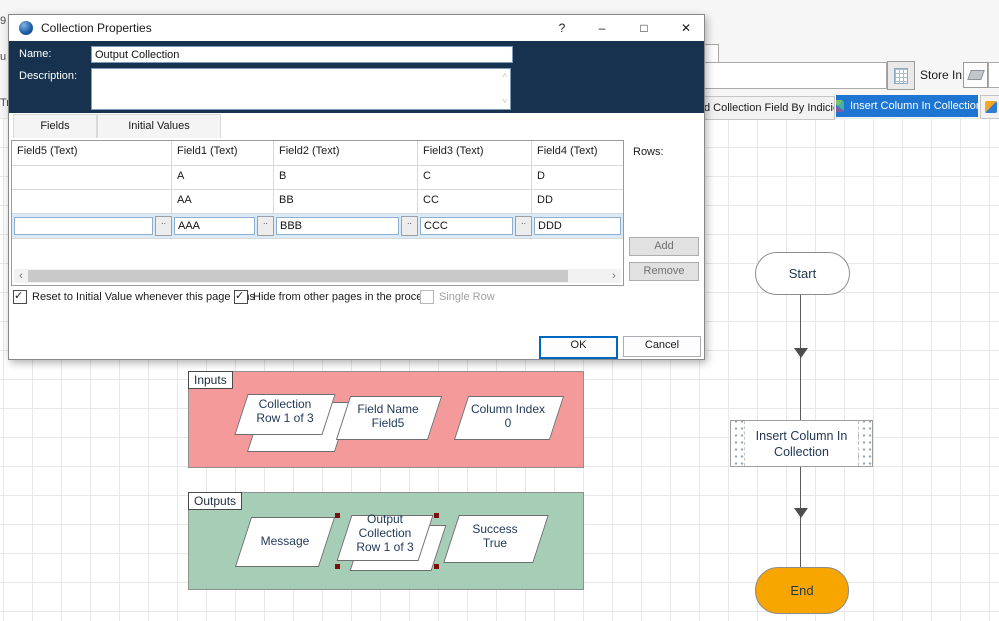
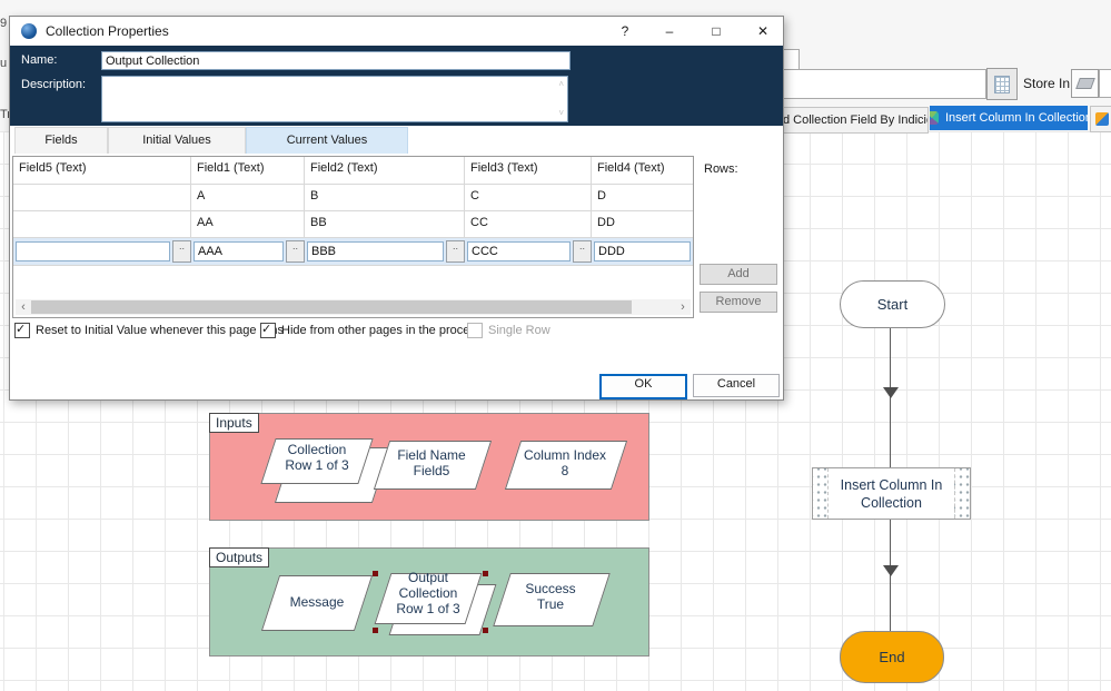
  9
  u
  Store In
  d Collection Field By Indici
  Insert Column In Collectio
  Start
  Insert Column In
  Collection
  End
  Inputs
  Collection
  Row 1 of 3
  Field Name
  Field5
  Column Index
- 0
+ 8
  Outputs
  Message
  Output
  Collection
  Row 1 of 3
  Success
  True
  Collection Properties
  ?
  –
  □
  ✕
  Name:
  Output Collection
  Description:
  ˄
  ˅
  Fields
  Initial Values
+ Current Values
  Field5 (Text)
  Field1 (Text)
  Field2 (Text)
  Field3 (Text)
  Field4 (Text)
  A
  B
  C
  D
  AA
  BB
  CC
  DD
  ..
  AAA
  ..
  BBB
  ..
  CCC
  ..
  DDD
  ‹
  ›
  Rows:
  Add
  Remove
  Reset to Initial Value whenever this pages
  Hide from other pages in the proc
  Single Row
  OK
  Cancel
